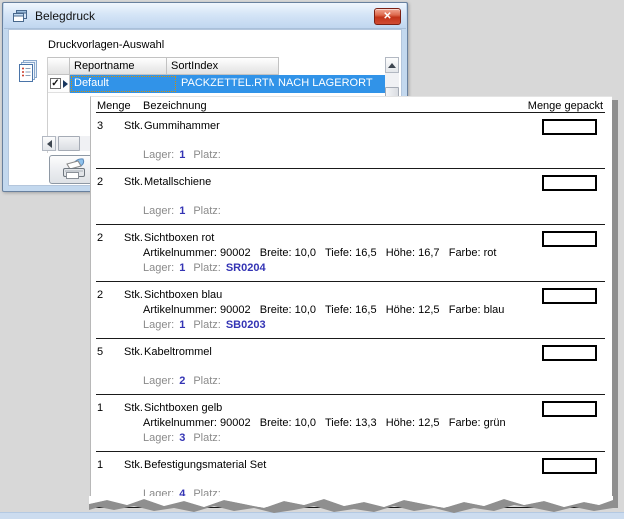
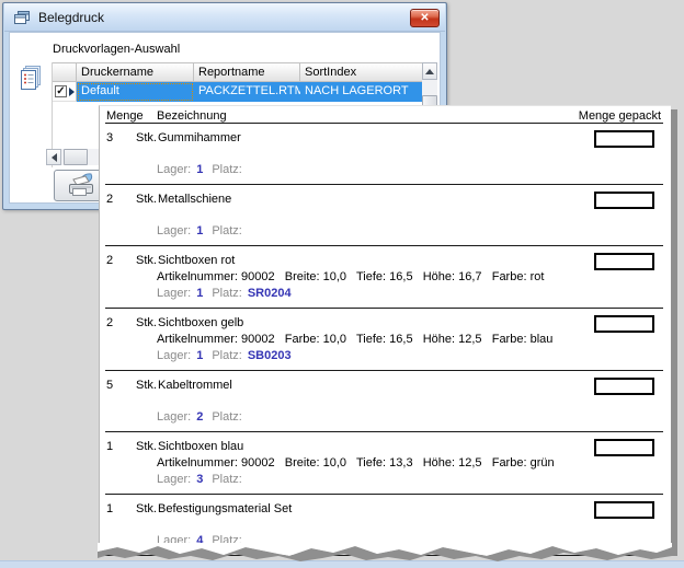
  Belegdruck
  ✕
  Druckvorlagen-Auswahl
+ Druckername
  Reportname
  SortIndex
  ✓
  Default
  PACKZETTEL.RT
  NACH LAGERORT
  Menge
  Bezeichnung
  Menge gepackt
  3
  Stk.
  Gummihammer
  Lager: 1 Platz:
  2
  Stk.
  Metallschiene
  Lager: 1 Platz:
  2
  Stk.
  Sichtboxen rot
  Artikelnummer: 90002 Breite: 10,0 Tiefe: 16,5 Höhe: 16,7 Farbe: rot
  Lager: 1 Platz: SR0204
  2
  Stk.
- Sichtboxen blau
+ Sichtboxen gelb
- Artikelnummer: 90002 Breite: 10,0 Tiefe: 16,5 Höhe: 12,5 Farbe: blau
+ Artikelnummer: 90002 Farbe: 10,0 Tiefe: 16,5 Höhe: 12,5 Farbe: blau
  Lager: 1 Platz: SB0203
  5
  Stk.
  Kabeltrommel
  Lager: 2 Platz:
  1
  Stk.
- Sichtboxen gelb
+ Sichtboxen blau
  Artikelnummer: 90002 Breite: 10,0 Tiefe: 13,3 Höhe: 12,5 Farbe: grün
  Lager: 3 Platz:
  1
  Stk.
  Befestigungsmaterial Set
  Lager: 4 Platz:
